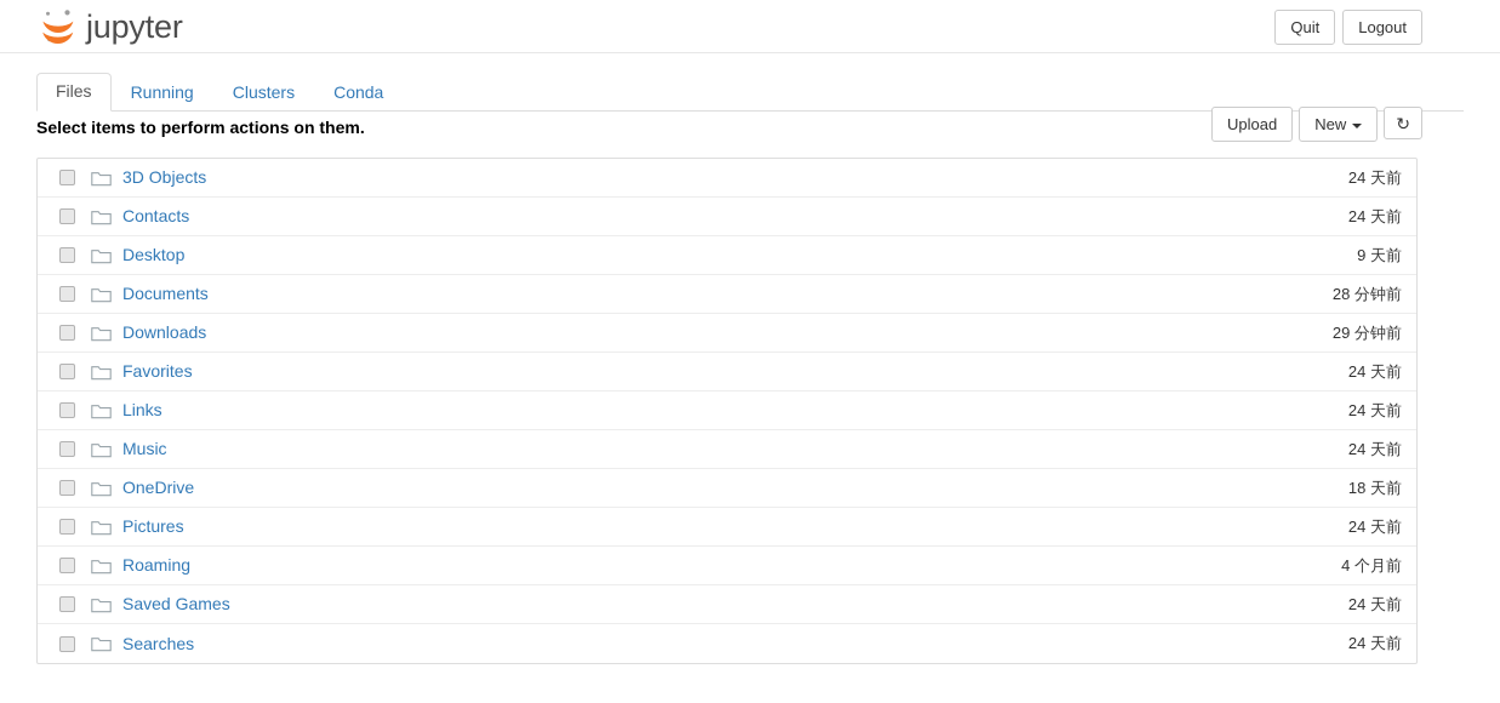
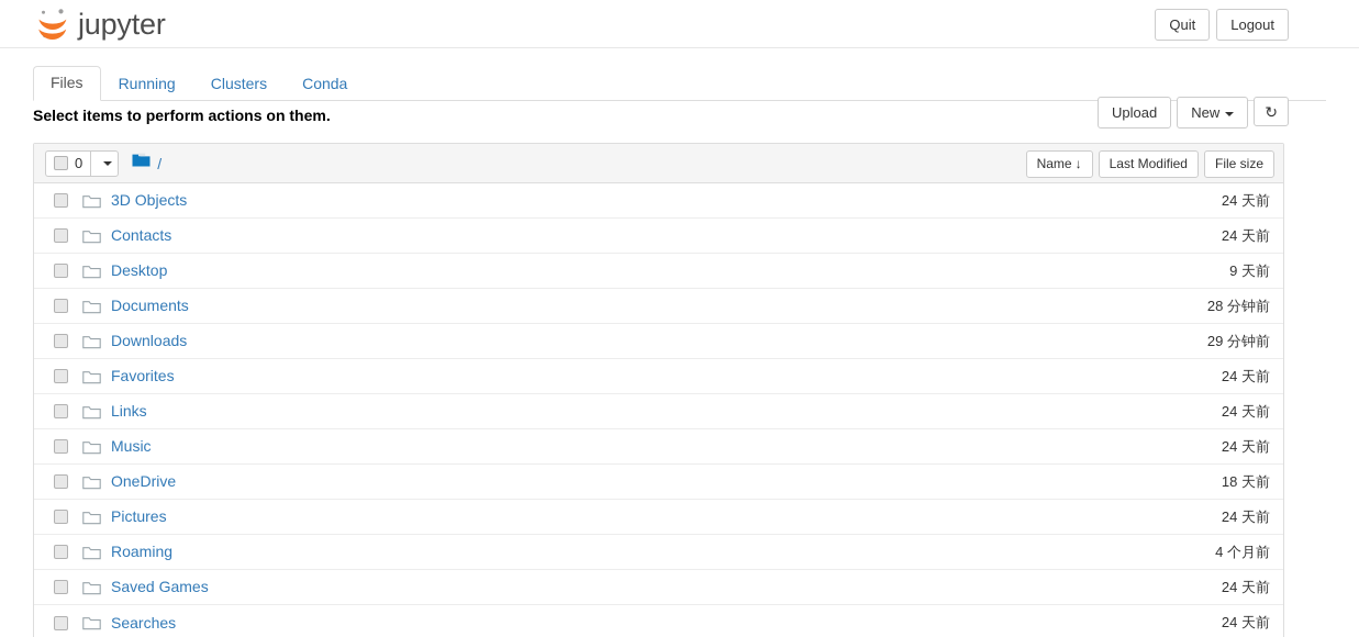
  jupyter
  Quit
  Logout
  Files
  Running
  Clusters
  Conda
  Select items to perform actions on them.
  Upload
  New
  ↻
+ 0
+ /
+ Name ↓
+ Last Modified
+ File size
  3D Objects
  24 天前
  Contacts
  24 天前
  Desktop
  9 天前
  Documents
  28 分钟前
  Downloads
  29 分钟前
  Favorites
  24 天前
  Links
  24 天前
  Music
  24 天前
  OneDrive
  18 天前
  Pictures
  24 天前
  Roaming
  4 个月前
  Saved Games
  24 天前
  Searches
  24 天前
